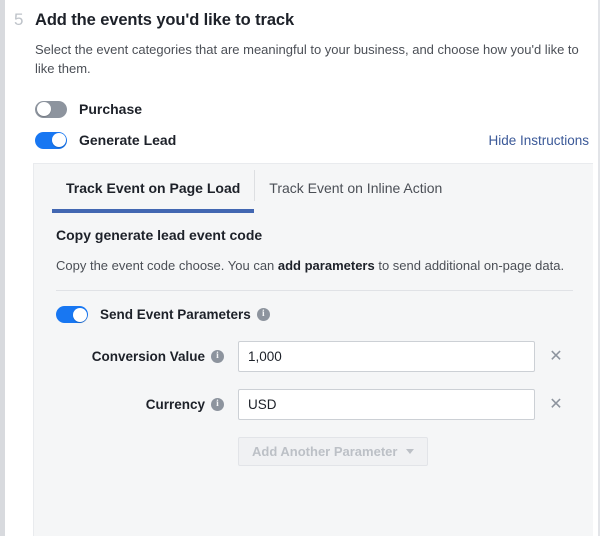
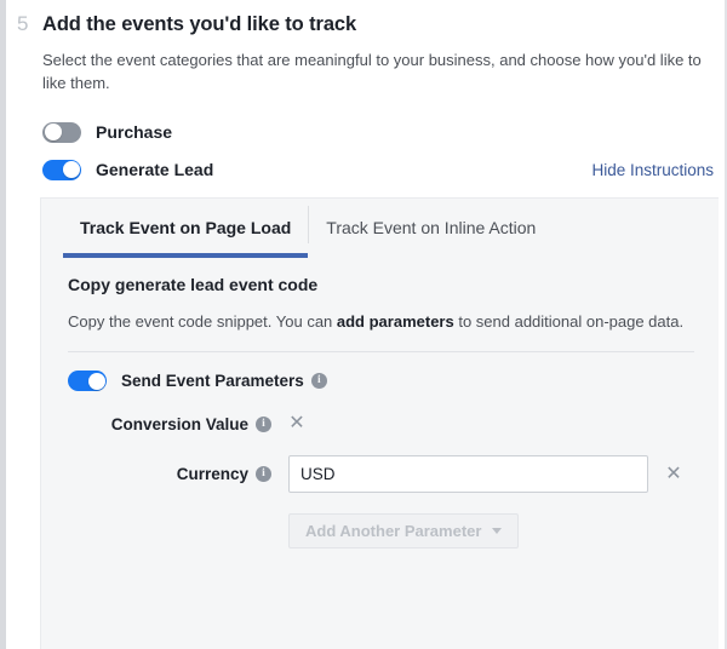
  5
  Add the events you'd like to track
  Select the event categories that are meaningful to your business, and choose how you'd like to like them.
  Purchase
  Generate Lead
  Hide Instructions
  Track Event on Page Load
  Track Event on Inline Action
  Copy generate lead event code
- Copy the event code choose. You can add parameters to send additional on-page data.
+ Copy the event code snippet. You can add parameters to send additional on-page data.
  Send Event Parameters
  i
  Conversion Value
  i
- 1,000
  ✕
  Currency
  i
  USD
  ✕
  Add Another Parameter
